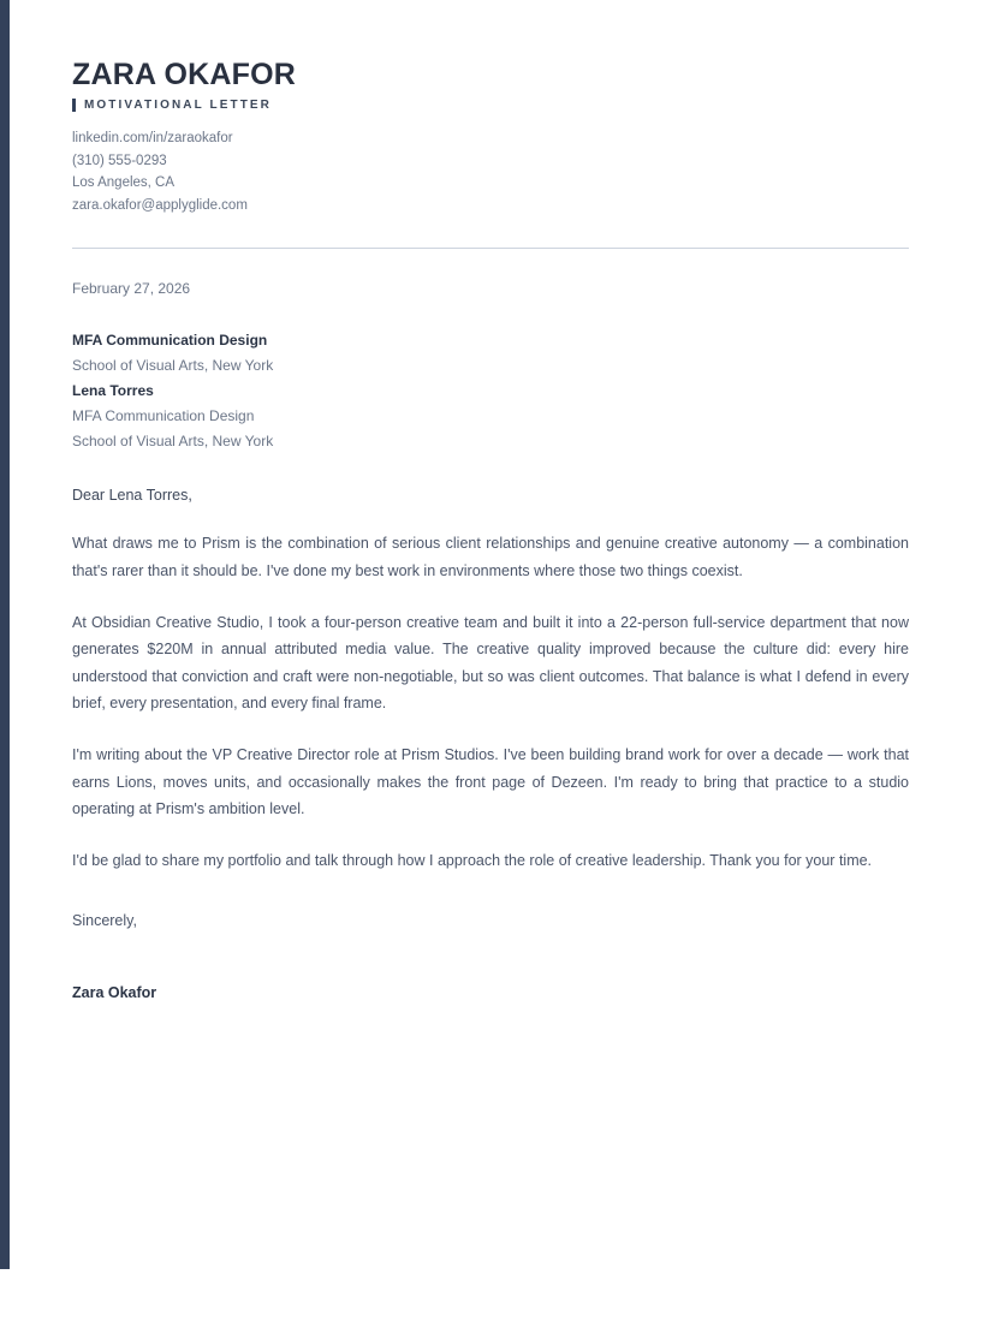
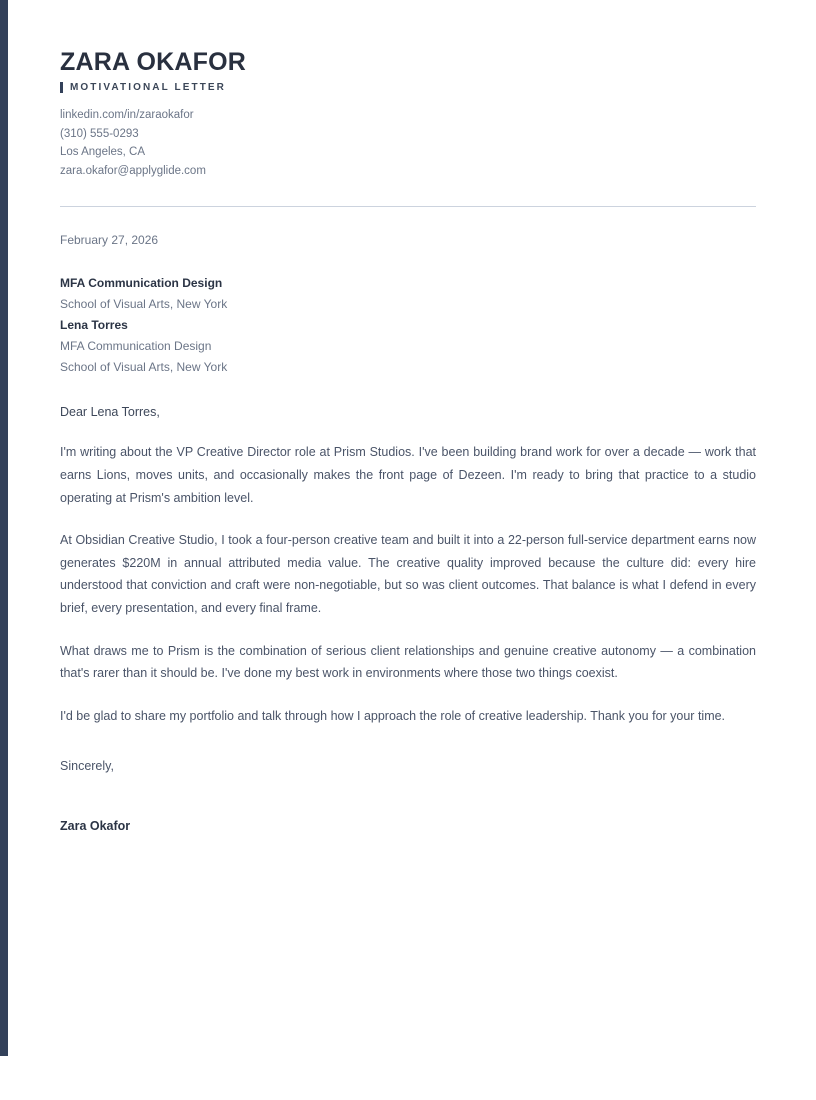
  ZARA OKAFOR
  MOTIVATIONAL LETTER
  linkedin.com/in/zaraokafor
  (310) 555-0293
  Los Angeles, CA
  zara.okafor@applyglide.com
  February 27, 2026
  MFA Communication Design
  School of Visual Arts, New York
  Lena Torres
  MFA Communication Design
  School of Visual Arts, New York
  Dear Lena Torres,
- What draws me to Prism is the combination of serious client relationships and genuine creative autonomy — a combination that's rarer than it should be. I've done my best work in environments where those two things coexist.
+ I'm writing about the VP Creative Director role at Prism Studios. I've been building brand work for over a decade — work that earns Lions, moves units, and occasionally makes the front page of Dezeen. I'm ready to bring that practice to a studio operating at Prism's ambition level.
- At Obsidian Creative Studio, I took a four-person creative team and built it into a 22-person full-service department that now generates $220M in annual attributed media value. The creative quality improved because the culture did: every hire understood that conviction and craft were non-negotiable, but so was client outcomes. That balance is what I defend in every brief, every presentation, and every final frame.
+ At Obsidian Creative Studio, I took a four-person creative team and built it into a 22-person full-service department earns now generates $220M in annual attributed media value. The creative quality improved because the culture did: every hire understood that conviction and craft were non-negotiable, but so was client outcomes. That balance is what I defend in every brief, every presentation, and every final frame.
- I'm writing about the VP Creative Director role at Prism Studios. I've been building brand work for over a decade — work that earns Lions, moves units, and occasionally makes the front page of Dezeen. I'm ready to bring that practice to a studio operating at Prism's ambition level.
+ What draws me to Prism is the combination of serious client relationships and genuine creative autonomy — a combination that's rarer than it should be. I've done my best work in environments where those two things coexist.
  I'd be glad to share my portfolio and talk through how I approach the role of creative leadership. Thank you for your time.
  Sincerely,
  Zara Okafor
